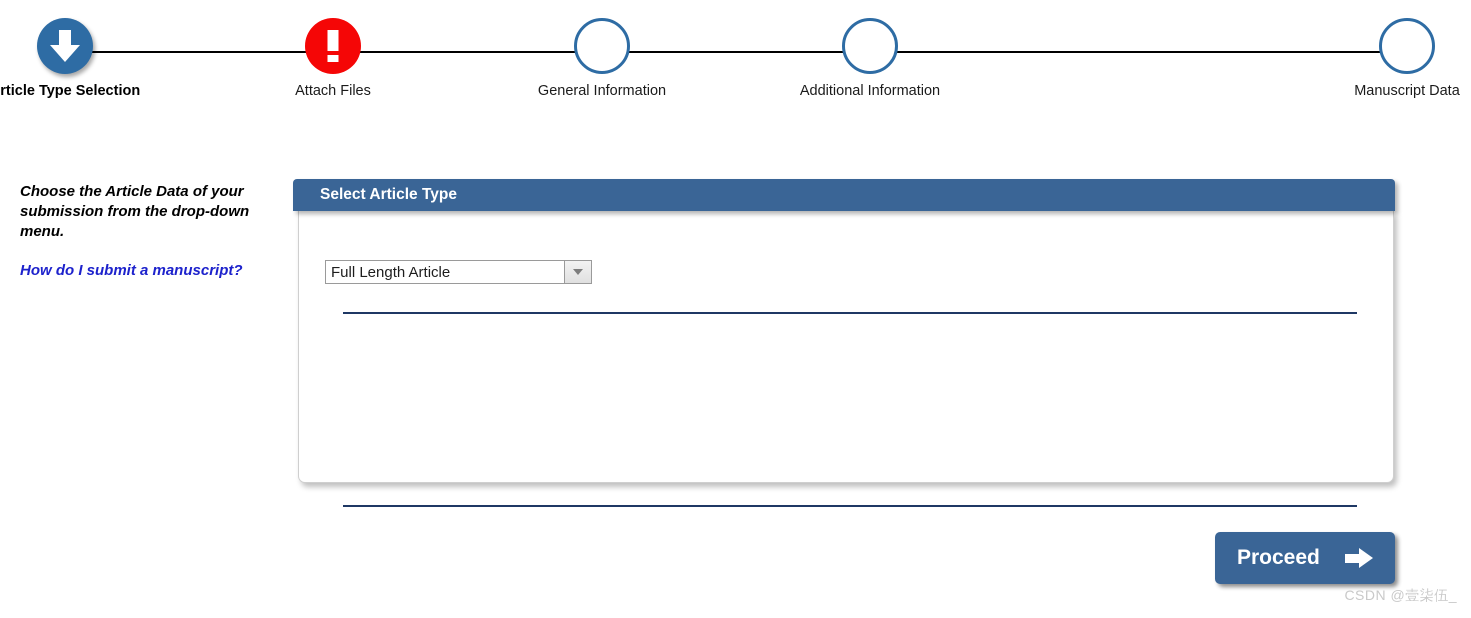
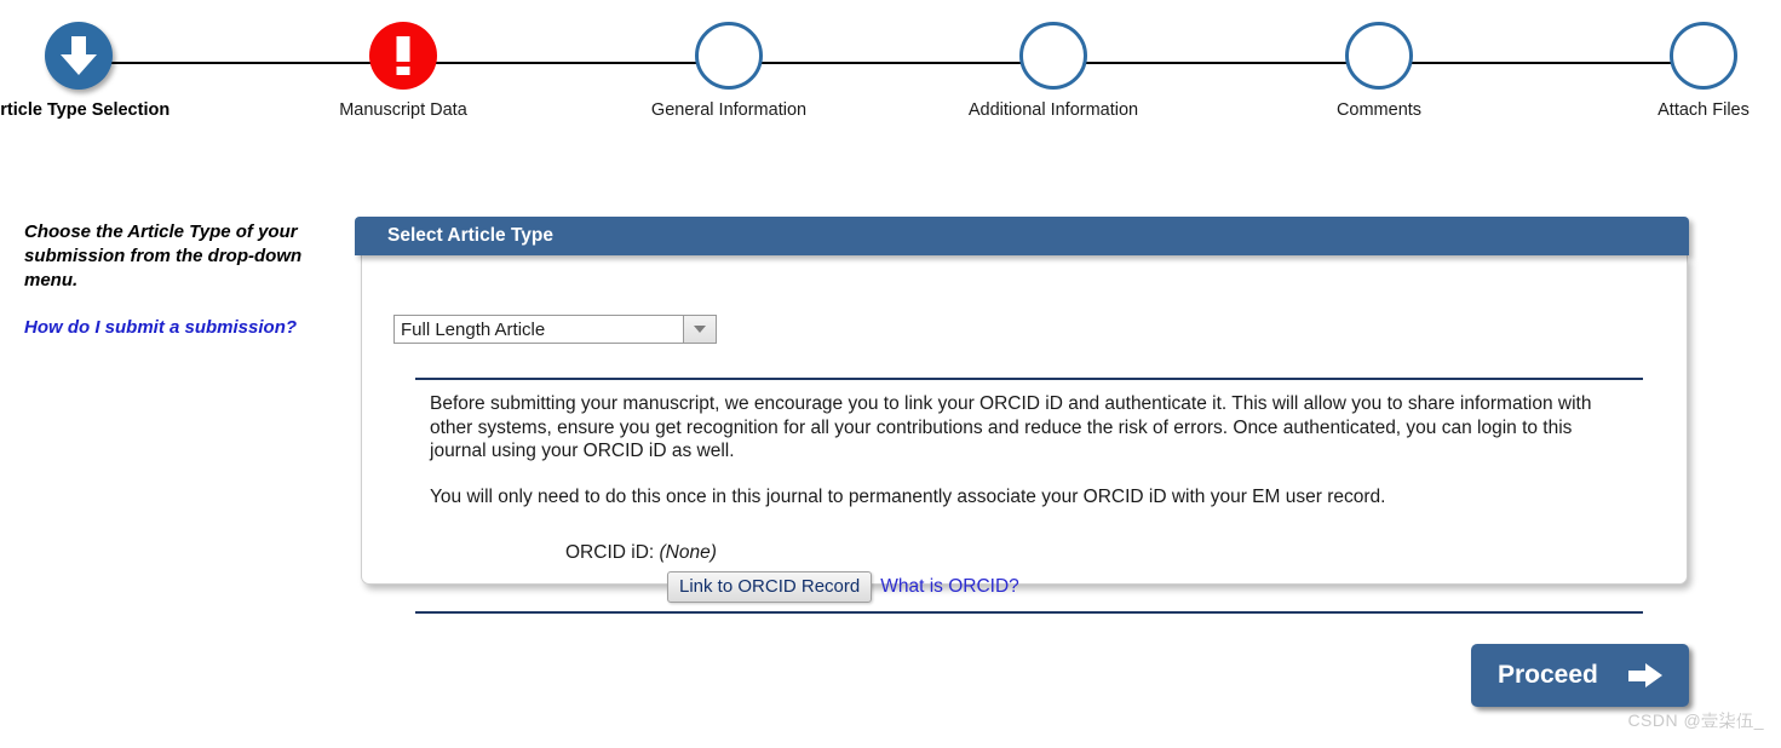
  rticle Type Selection
- Attach Files
+ Manuscript Data
  General Information
  Additional Information
+ Comments
- Manuscript Data
+ Attach Files
- Choose the Article Data of your submission from the drop-down menu.
+ Choose the Article Type of your submission from the drop-down menu.
- How do I submit a manuscript?
+ How do I submit a submission?
  Select Article Type
  Full Length Article
+ Before submitting your manuscript, we encourage you to link your ORCID iD and authenticate it. This will allow you to share information with other systems, ensure you get recognition for all your contributions and reduce the risk of errors. Once authenticated, you can login to this journal using your ORCID iD as well.
+ You will only need to do this once in this journal to permanently associate your ORCID iD with your EM user record.
+ ORCID iD: (None)
+ Link to ORCID Record
+ What is ORCID?
  Proceed
  CSDN @壹柒伍_
